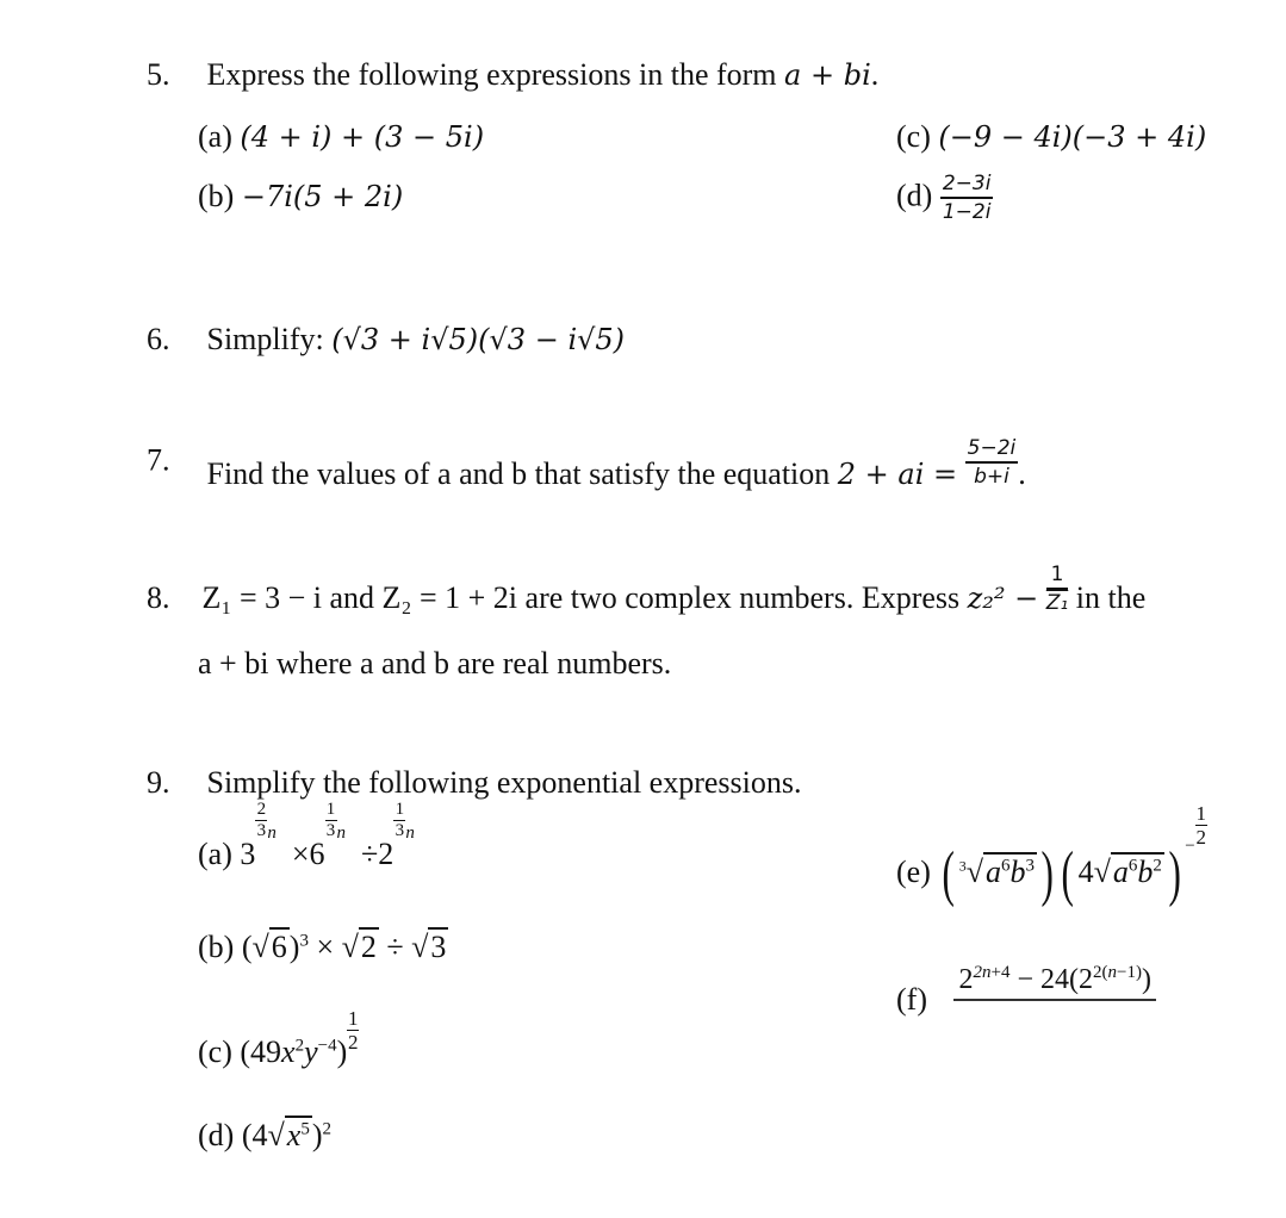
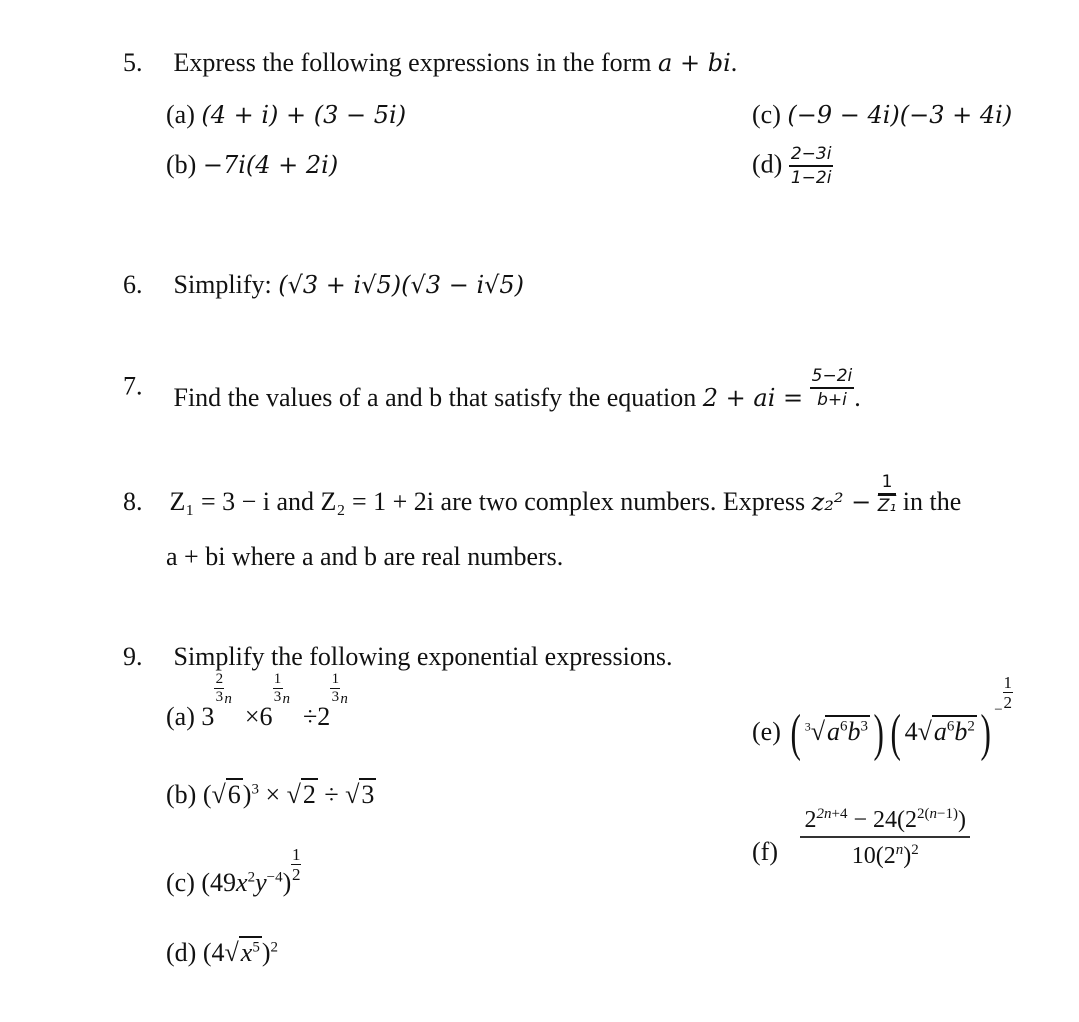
  5. Express the following expressions in the form a + bi.
  (a) (4 + i) + (3 − 5i)
- (b) −7i(5 + 2i)
+ (b) −7i(4 + 2i)
  (c) (−9 − 4i)(−3 + 4i)
  (d)
  2−3i
  1−2i
  6. Simplify: (√3 + i√5)(√3 − i√5)
  7. Find the values of a and b that satisfy the equation 2 + ai =
  5−2i
  b+i
  .
  8. Z₁ = 3 − i and Z₂ = 1 + 2i are two complex numbers. Express z₂² −
  1
  Z₁
  in the
  a + bi where a and b are real numbers.
  9. Simplify the following exponential expressions.
  (a) 3
  2
  3
  n ×6
  1
  3
  n ÷2
  1
  3
  n
  (b) (√6)3 × √2 ÷ √3
  (c) (49x2y−4)
  1
  2
  (d) (4√x5 )2
  (e) ( 3√a6b3 ) (4√a6b2 ) −
  1
  2
  (f)
  22n+4 − 24(22(n−1))
+ 10(2n)2
